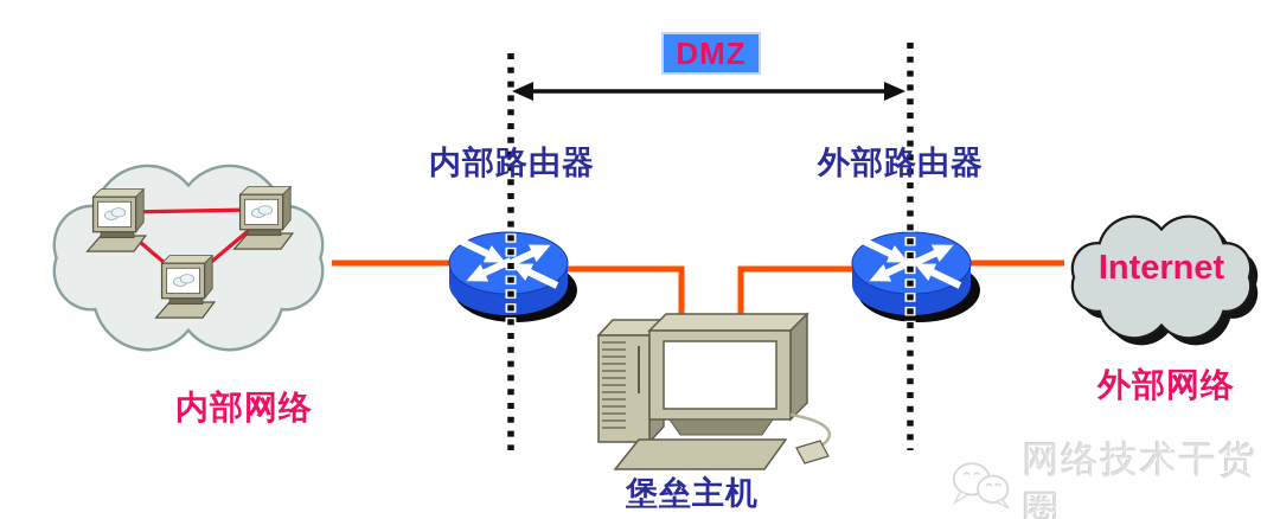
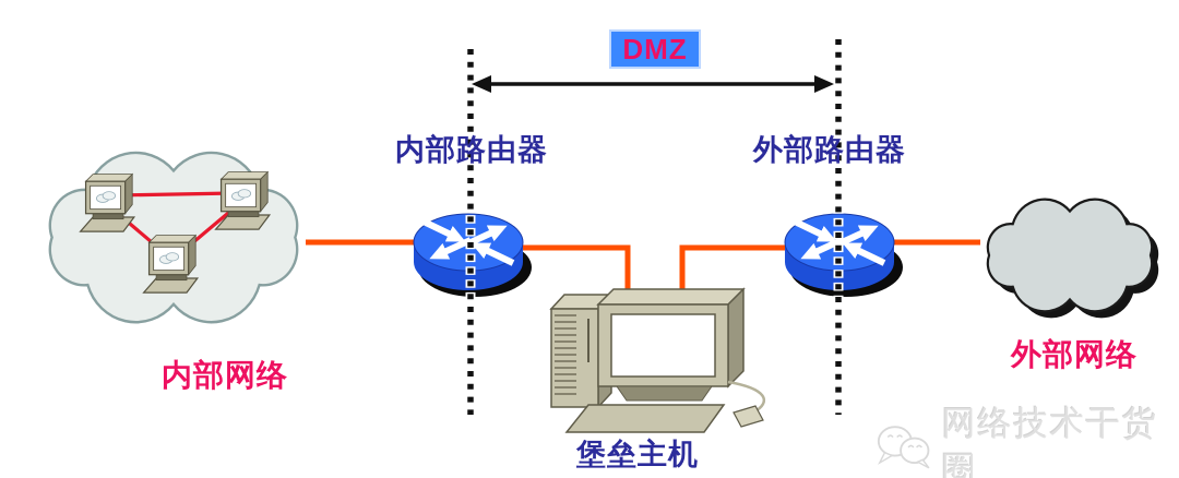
  DMZ
  内部路由器
  外部路由器
  内部网络
  外部网络
  堡垒主机
- Internet
  网络技术干货圈
